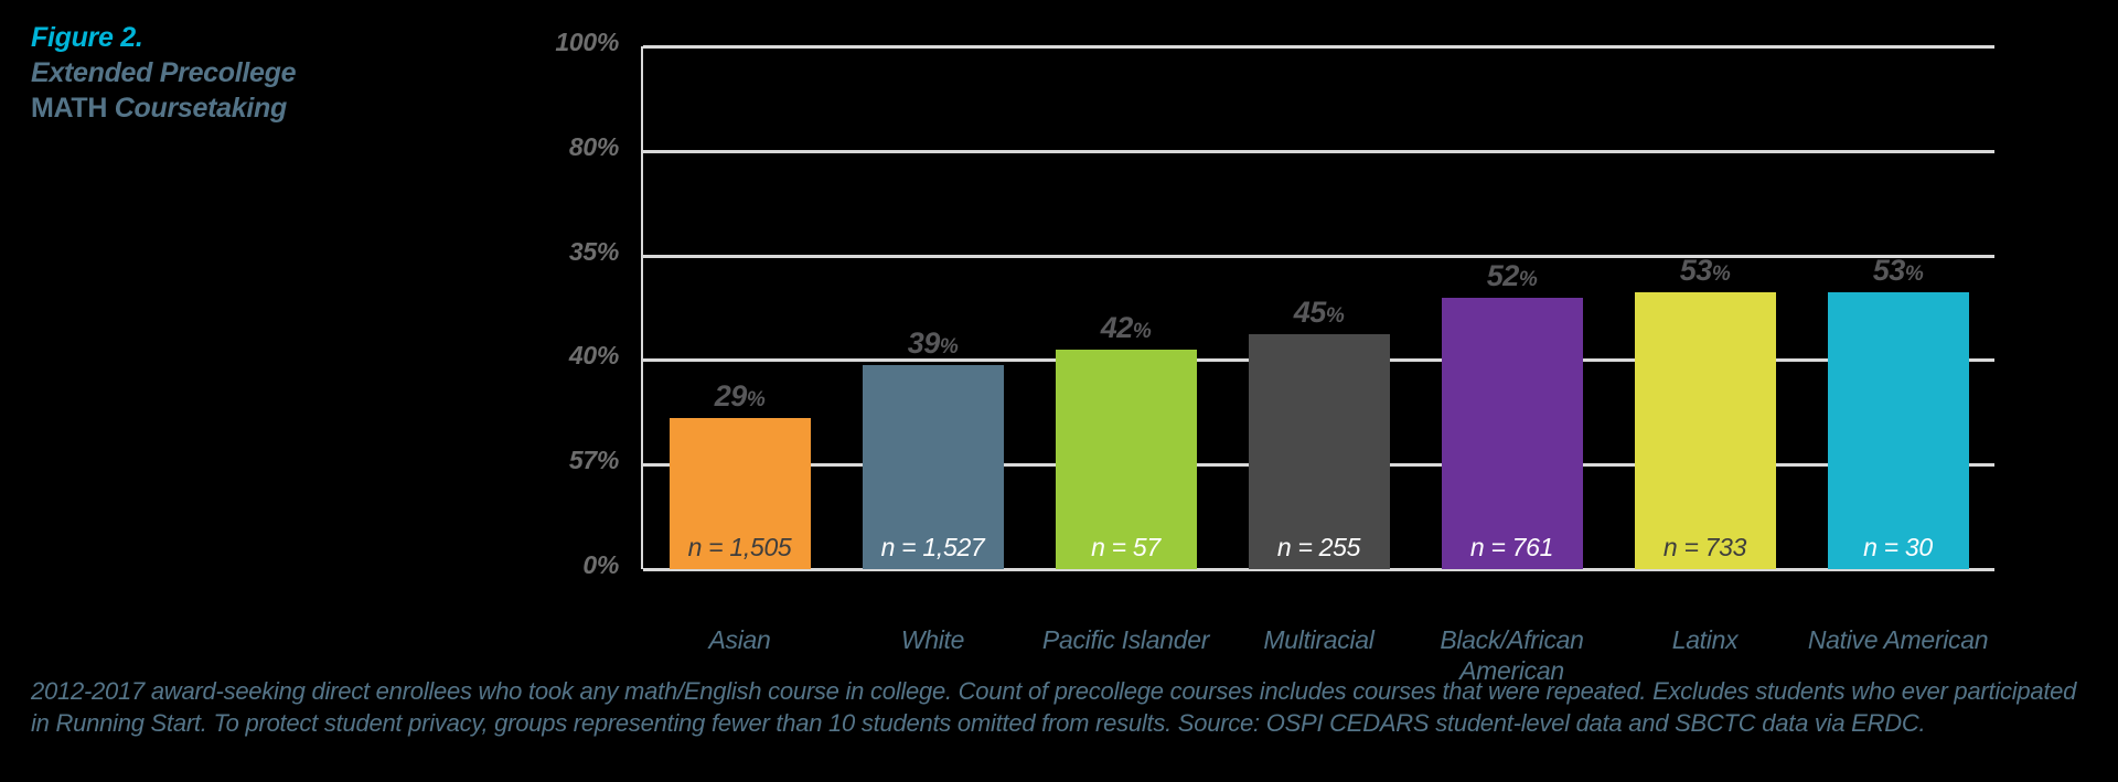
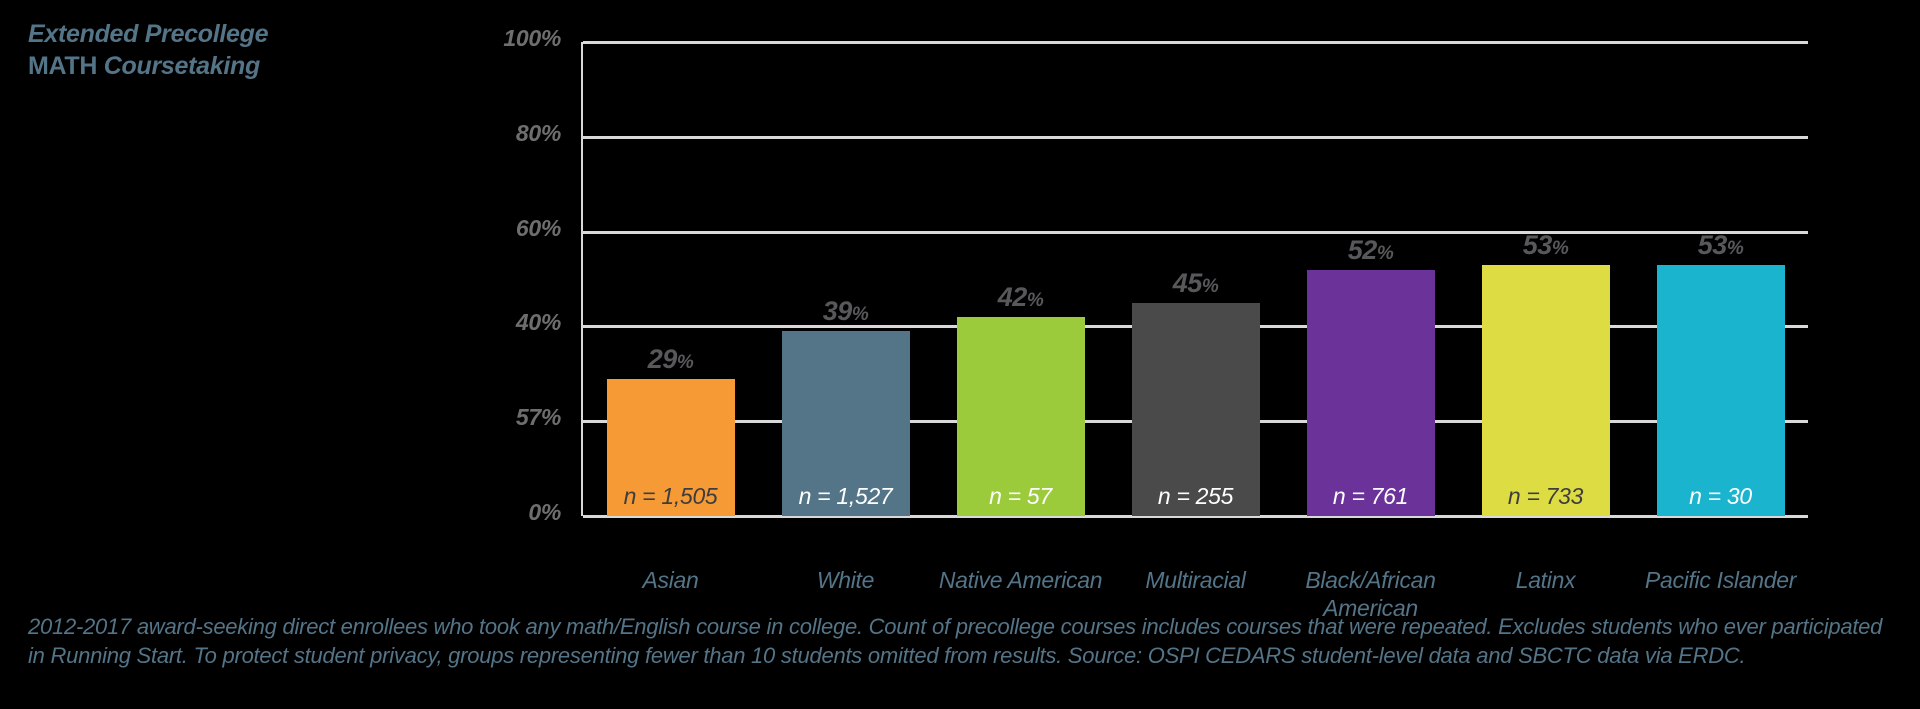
- Figure 2.
  Extended Precollege
  MATH Coursetaking
  100%
  80%
- 35%
+ 60%
  40%
  57%
  0%
  n = 1,505
  29%
  n = 1,527
  39%
  n = 57
  42%
  n = 255
  45%
  n = 761
  52%
  n = 733
  53%
  n = 30
  53%
  Asian
  White
- Pacific Islander
+ Native American
  Multiracial
  Black/African American
  Latinx
- Native American
+ Pacific Islander
  2012-2017 award-seeking direct enrollees who took any math/English course in college. Count of precollege courses includes courses that were repeated. Excludes students who ever participated in Running Start. To protect student privacy, groups representing fewer than 10 students omitted from results. Source: OSPI CEDARS student-level data and SBCTC data via ERDC.
